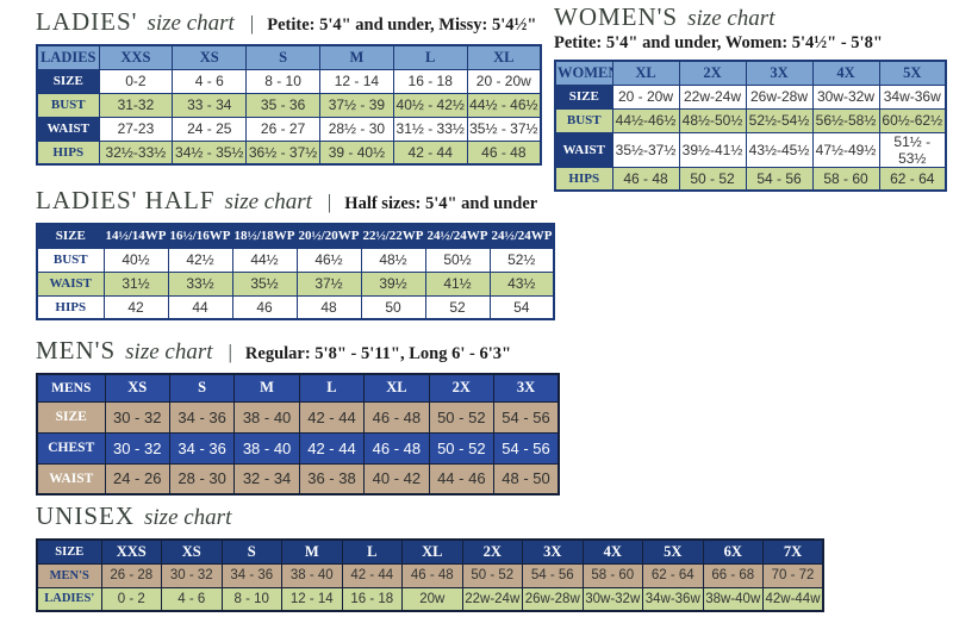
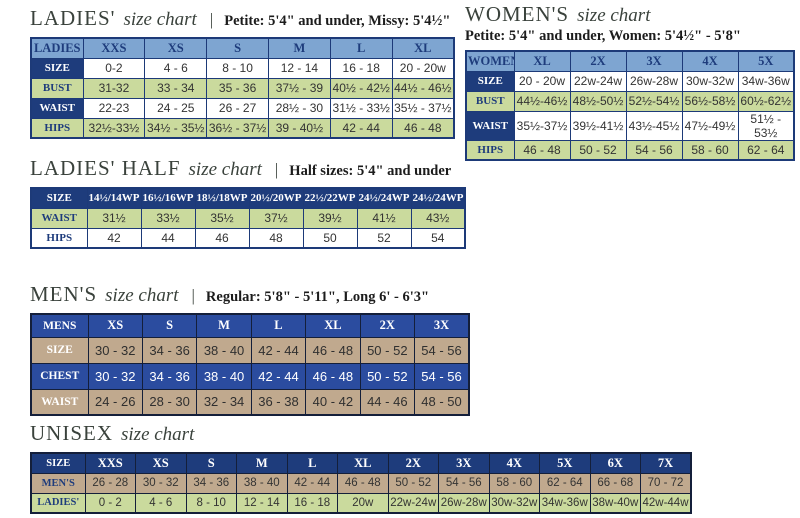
  LADIES' size chart | Petite: 5'4" and under, Missy: 5'4½"
  LADIES	XXS	XS	S	M	L	XL
  SIZE	0-2	4 - 6	8 - 10	12 - 14	16 - 18	20 - 20w
  BUST	31-32	33 - 34	35 - 36	37½ - 39	40½ - 42½	44½ - 46½
- WAIST	27-23	24 - 25	26 - 27	28½ - 30	31½ - 33½	35½ - 37½
+ WAIST	22-23	24 - 25	26 - 27	28½ - 30	31½ - 33½	35½ - 37½
  HIPS	32½-33½	34½ - 35½	36½ - 37½	39 - 40½	42 - 44	46 - 48
  WOMEN'S size chart
  Petite: 5'4" and under, Women: 5'4½" - 5'8"
  WOME	XL	2X	3X	4X	5X
  SIZE	20 - 20w	22w-24w	26w-28w	30w-32w	34w-36w
  BUST	44½-46½	48½-50½	52½-54½	56½-58½	60½-62½
  WAIST	35½-37½	39½-41½	43½-45½	47½-49½	51½ - 53½
  HIPS	46 - 48	50 - 52	54 - 56	58 - 60	62 - 64
  LADIES' HALF size chart | Half sizes: 5'4" and under
  SIZE	14½/14WP	16½/16WP	18½/18WP	20½/20WP	22½/22WP	24½/24WP	24½/24WP
- BUST	40½	42½	44½	46½	48½	50½	52½
  WAIST	31½	33½	35½	37½	39½	41½	43½
  HIPS	42	44	46	48	50	52	54
  MEN'S size chart | Regular: 5'8" - 5'11", Long 6' - 6'3"
  MENS	XS	S	M	L	XL	2X	3X
  SIZE	30 - 32	34 - 36	38 - 40	42 - 44	46 - 48	50 - 52	54 - 56
  CHEST	30 - 32	34 - 36	38 - 40	42 - 44	46 - 48	50 - 52	54 - 56
  WAIST	24 - 26	28 - 30	32 - 34	36 - 38	40 - 42	44 - 46	48 - 50
  UNISEX size chart
  SIZE	XXS	XS	S	M	L	XL	2X	3X	4X	5X	6X	7X
  MEN'S	26 - 28	30 - 32	34 - 36	38 - 40	42 - 44	46 - 48	50 - 52	54 - 56	58 - 60	62 - 64	66 - 68	70 - 72
  LADIES'	0 - 2	4 - 6	8 - 10	12 - 14	16 - 18	20w	22w-24w	26w-28w	30w-32w	34w-36w	38w-40w	42w-44w
